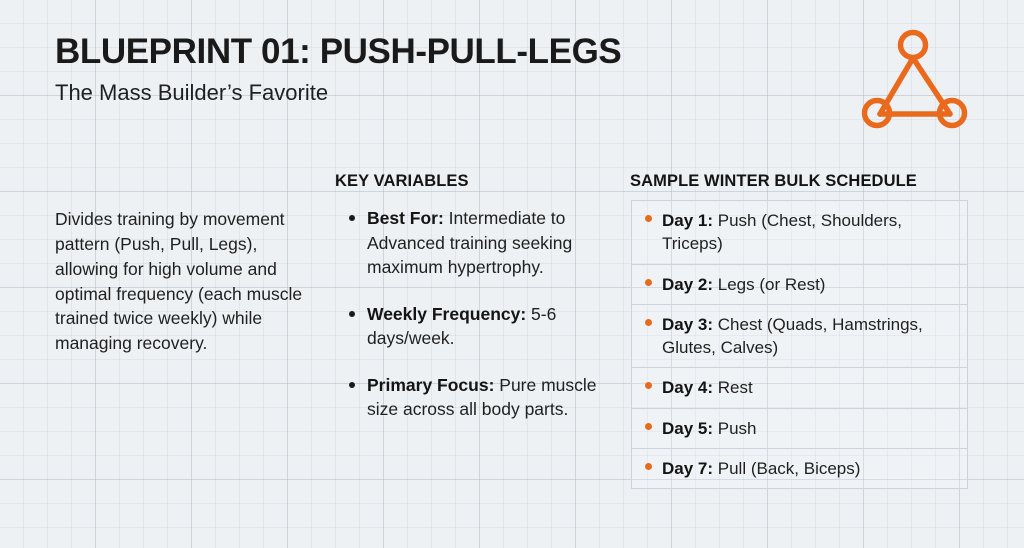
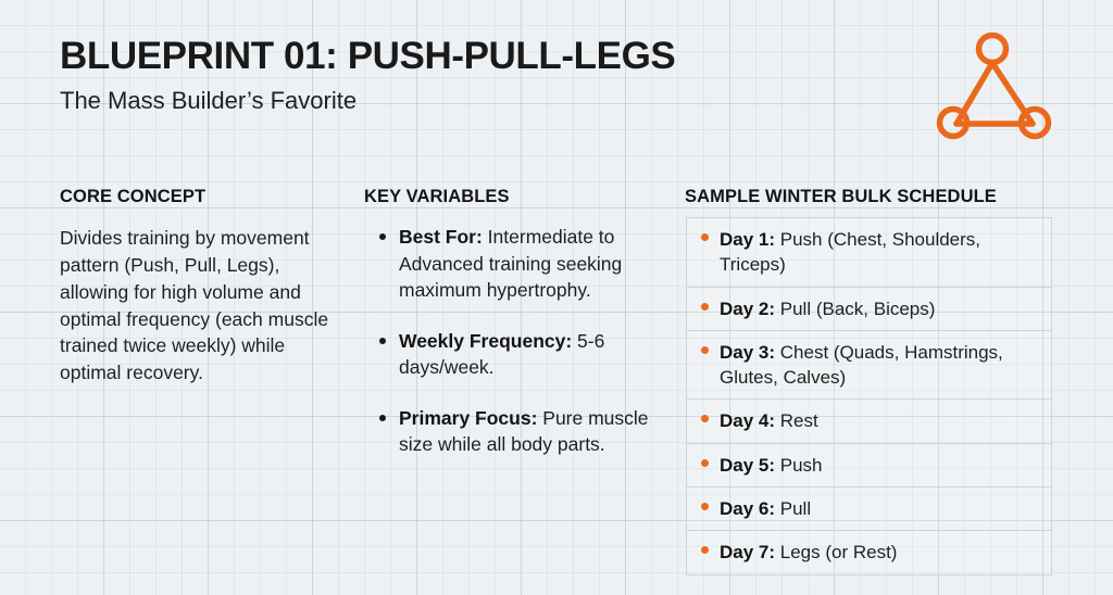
  BLUEPRINT 01: PUSH-PULL-LEGS
  The Mass Builder’s Favorite
+ CORE CONCEPT
- Divides training by movement pattern (Push, Pull, Legs), allowing for high volume and optimal frequency (each muscle trained twice weekly) while managing recovery.
+ Divides training by movement pattern (Push, Pull, Legs), allowing for high volume and optimal frequency (each muscle trained twice weekly) while optimal recovery.
  KEY VARIABLES
  Best For: Intermediate to Advanced training seeking maximum hypertrophy.
  Weekly Frequency: 5-6 days/week.
- Primary Focus: Pure muscle size across all body parts.
+ Primary Focus: Pure muscle size while all body parts.
  SAMPLE WINTER BULK SCHEDULE
  Day 1: Push (Chest, Shoulders, Triceps)
- Day 2: Legs (or Rest)
+ Day 2: Pull (Back, Biceps)
  Day 3: Chest (Quads, Hamstrings, Glutes, Calves)
  Day 4: Rest
  Day 5: Push
+ Day 6: Pull
- Day 7: Pull (Back, Biceps)
+ Day 7: Legs (or Rest)
